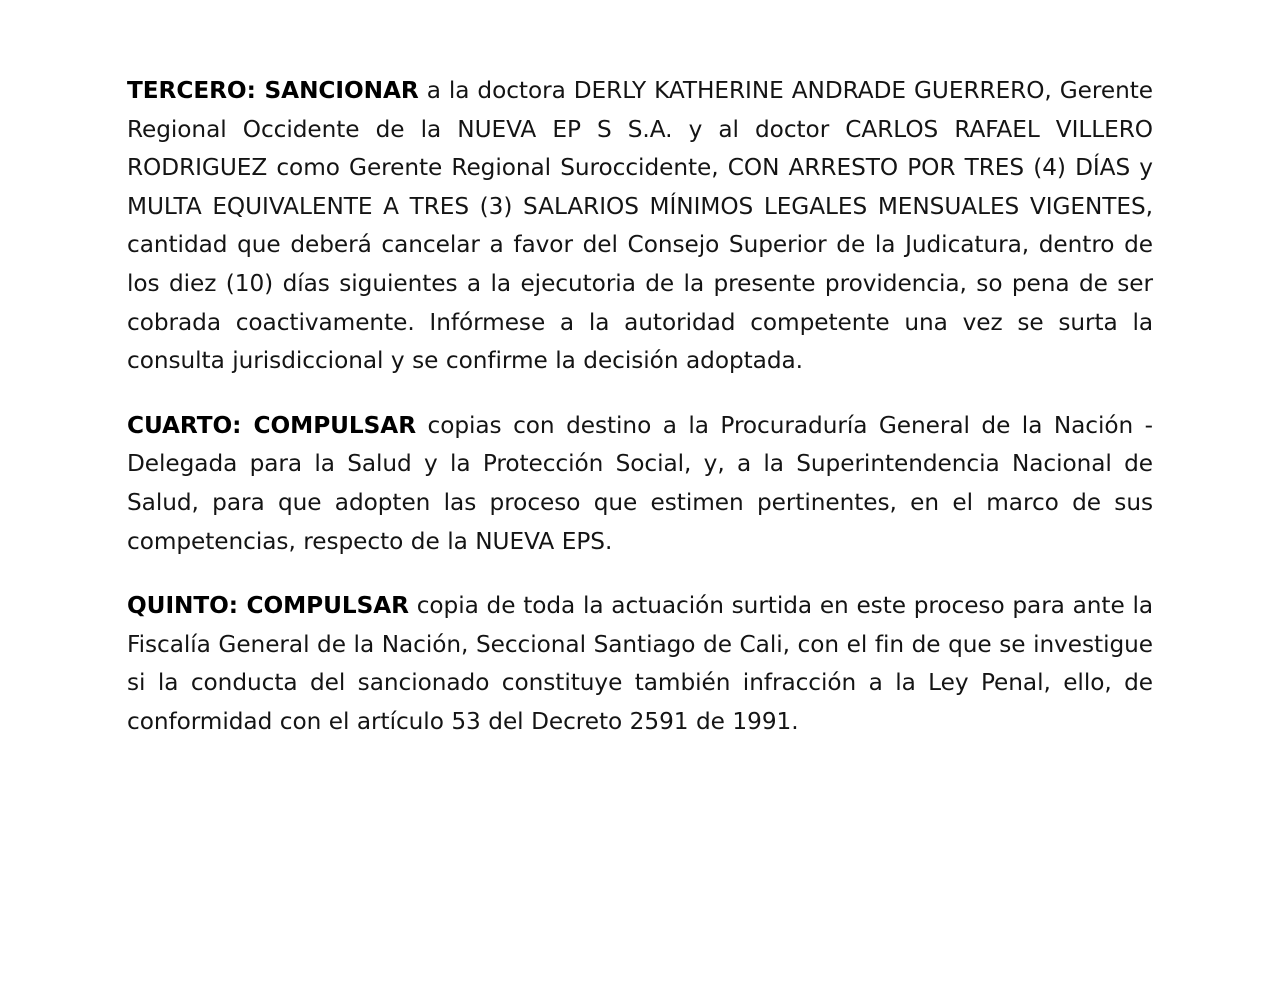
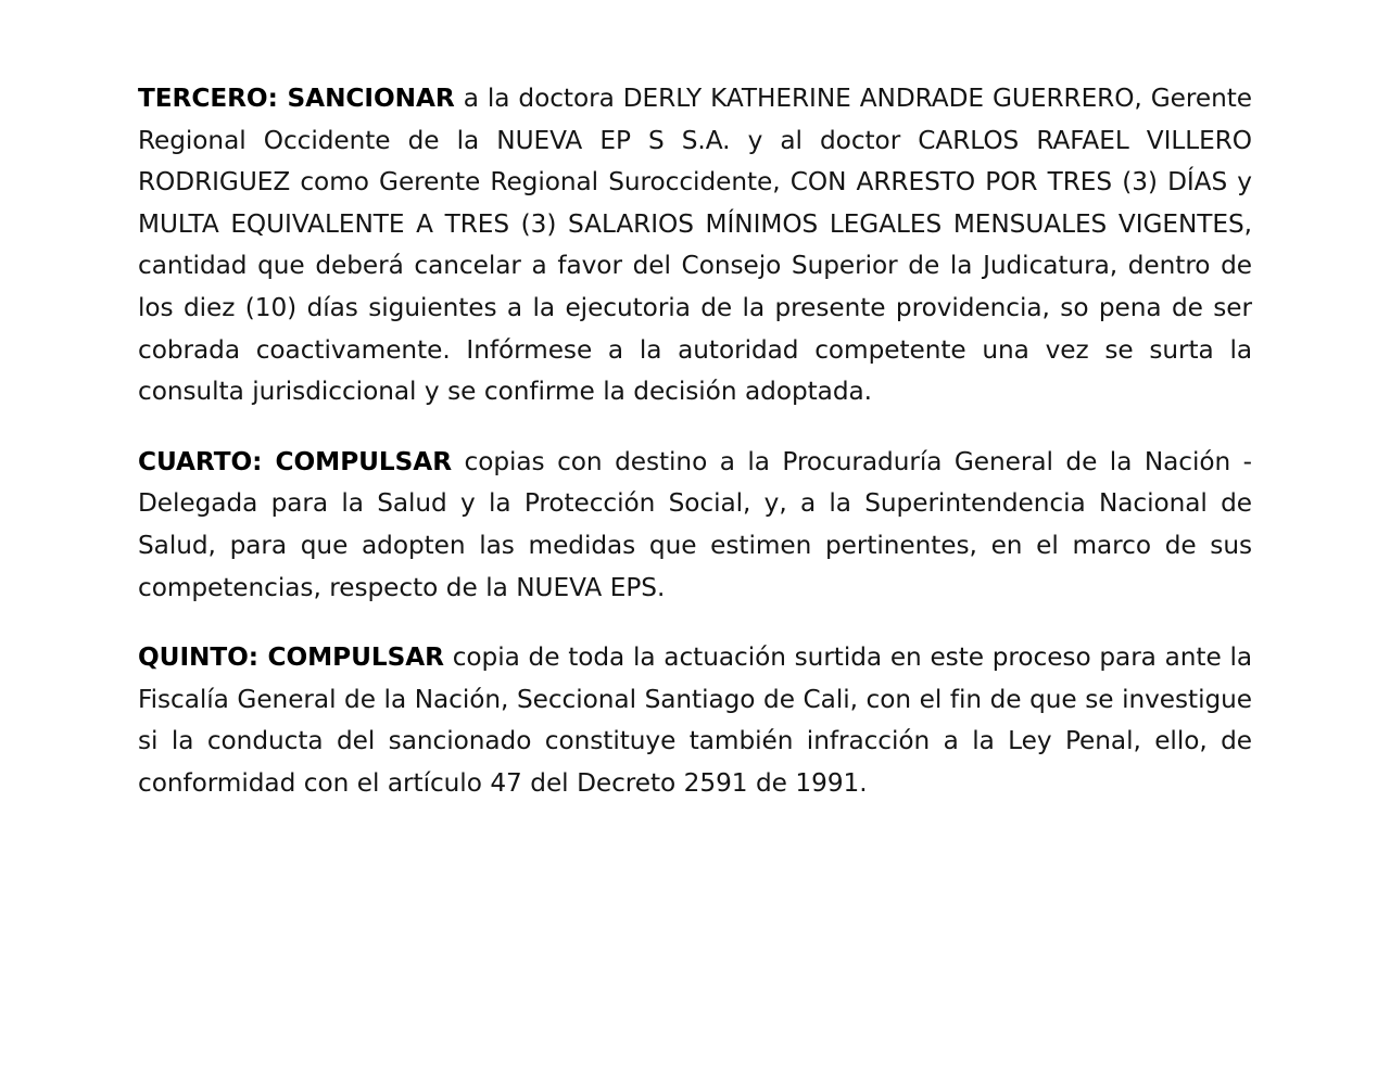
- TERCERO: SANCIONAR a la doctora DERLY KATHERINE ANDRADE GUERRERO, Gerente Regional Occidente de la NUEVA EP S S.A. y al doctor CARLOS RAFAEL VILLERO RODRIGUEZ como Gerente Regional Suroccidente, CON ARRESTO POR TRES (4) DÍAS y MULTA EQUIVALENTE A TRES (3) SALARIOS MÍNIMOS LEGALES MENSUALES VIGENTES, cantidad que deberá cancelar a favor del Consejo Superior de la Judicatura, dentro de los diez (10) días siguientes a la ejecutoria de la presente providencia, so pena de ser cobrada coactivamente. Infórmese a la autoridad competente una vez se surta la consulta jurisdiccional y se confirme la decisión adoptada.
+ TERCERO: SANCIONAR a la doctora DERLY KATHERINE ANDRADE GUERRERO, Gerente Regional Occidente de la NUEVA EP S S.A. y al doctor CARLOS RAFAEL VILLERO RODRIGUEZ como Gerente Regional Suroccidente, CON ARRESTO POR TRES (3) DÍAS y MULTA EQUIVALENTE A TRES (3) SALARIOS MÍNIMOS LEGALES MENSUALES VIGENTES, cantidad que deberá cancelar a favor del Consejo Superior de la Judicatura, dentro de los diez (10) días siguientes a la ejecutoria de la presente providencia, so pena de ser cobrada coactivamente. Infórmese a la autoridad competente una vez se surta la consulta jurisdiccional y se confirme la decisión adoptada.
- CUARTO: COMPULSAR copias con destino a la Procuraduría General de la Nación - Delegada para la Salud y la Protección Social, y, a la Superintendencia Nacional de Salud, para que adopten las proceso que estimen pertinentes, en el marco de sus competencias, respecto de la NUEVA EPS.
+ CUARTO: COMPULSAR copias con destino a la Procuraduría General de la Nación - Delegada para la Salud y la Protección Social, y, a la Superintendencia Nacional de Salud, para que adopten las medidas que estimen pertinentes, en el marco de sus competencias, respecto de la NUEVA EPS.
- QUINTO: COMPULSAR copia de toda la actuación surtida en este proceso para ante la Fiscalía General de la Nación, Seccional Santiago de Cali, con el fin de que se investigue si la conducta del sancionado constituye también infracción a la Ley Penal, ello, de conformidad con el artículo 53 del Decreto 2591 de 1991.
+ QUINTO: COMPULSAR copia de toda la actuación surtida en este proceso para ante la Fiscalía General de la Nación, Seccional Santiago de Cali, con el fin de que se investigue si la conducta del sancionado constituye también infracción a la Ley Penal, ello, de conformidad con el artículo 47 del Decreto 2591 de 1991.
